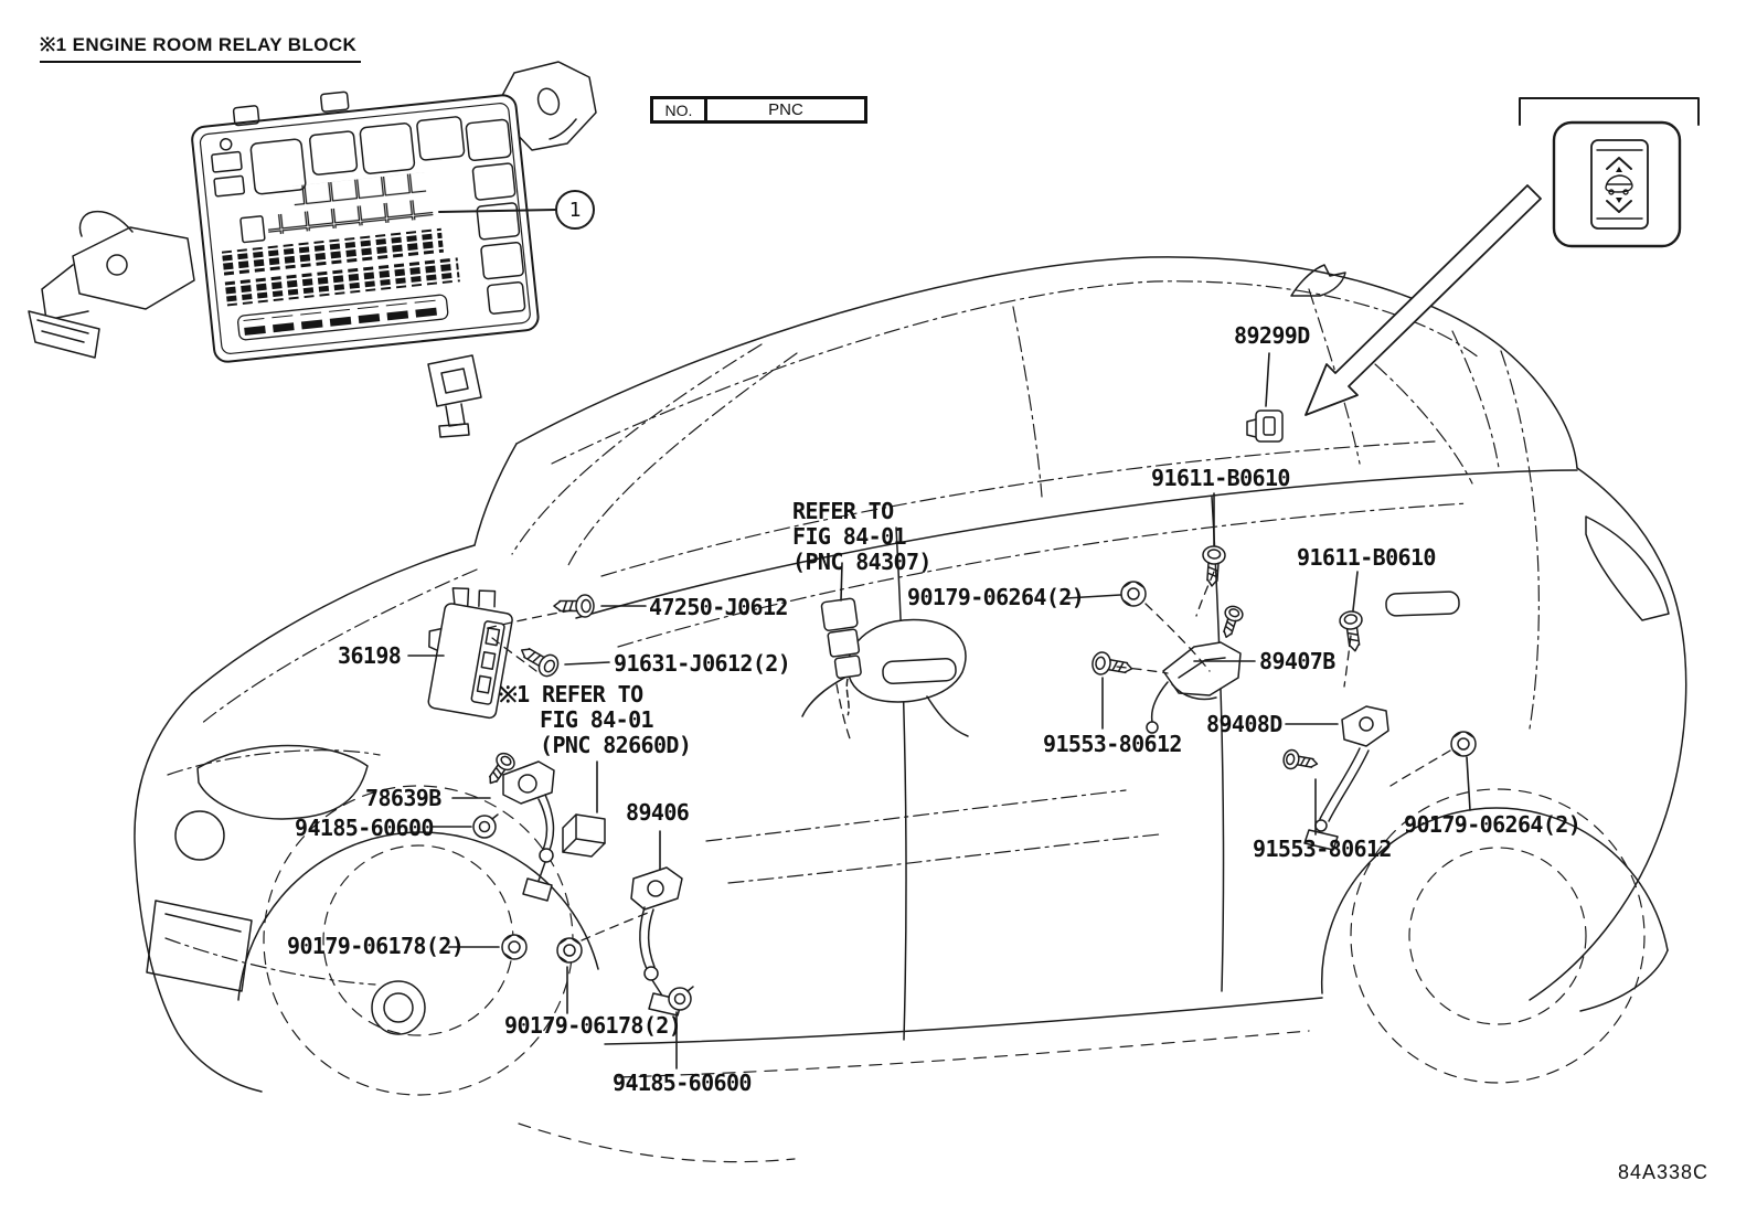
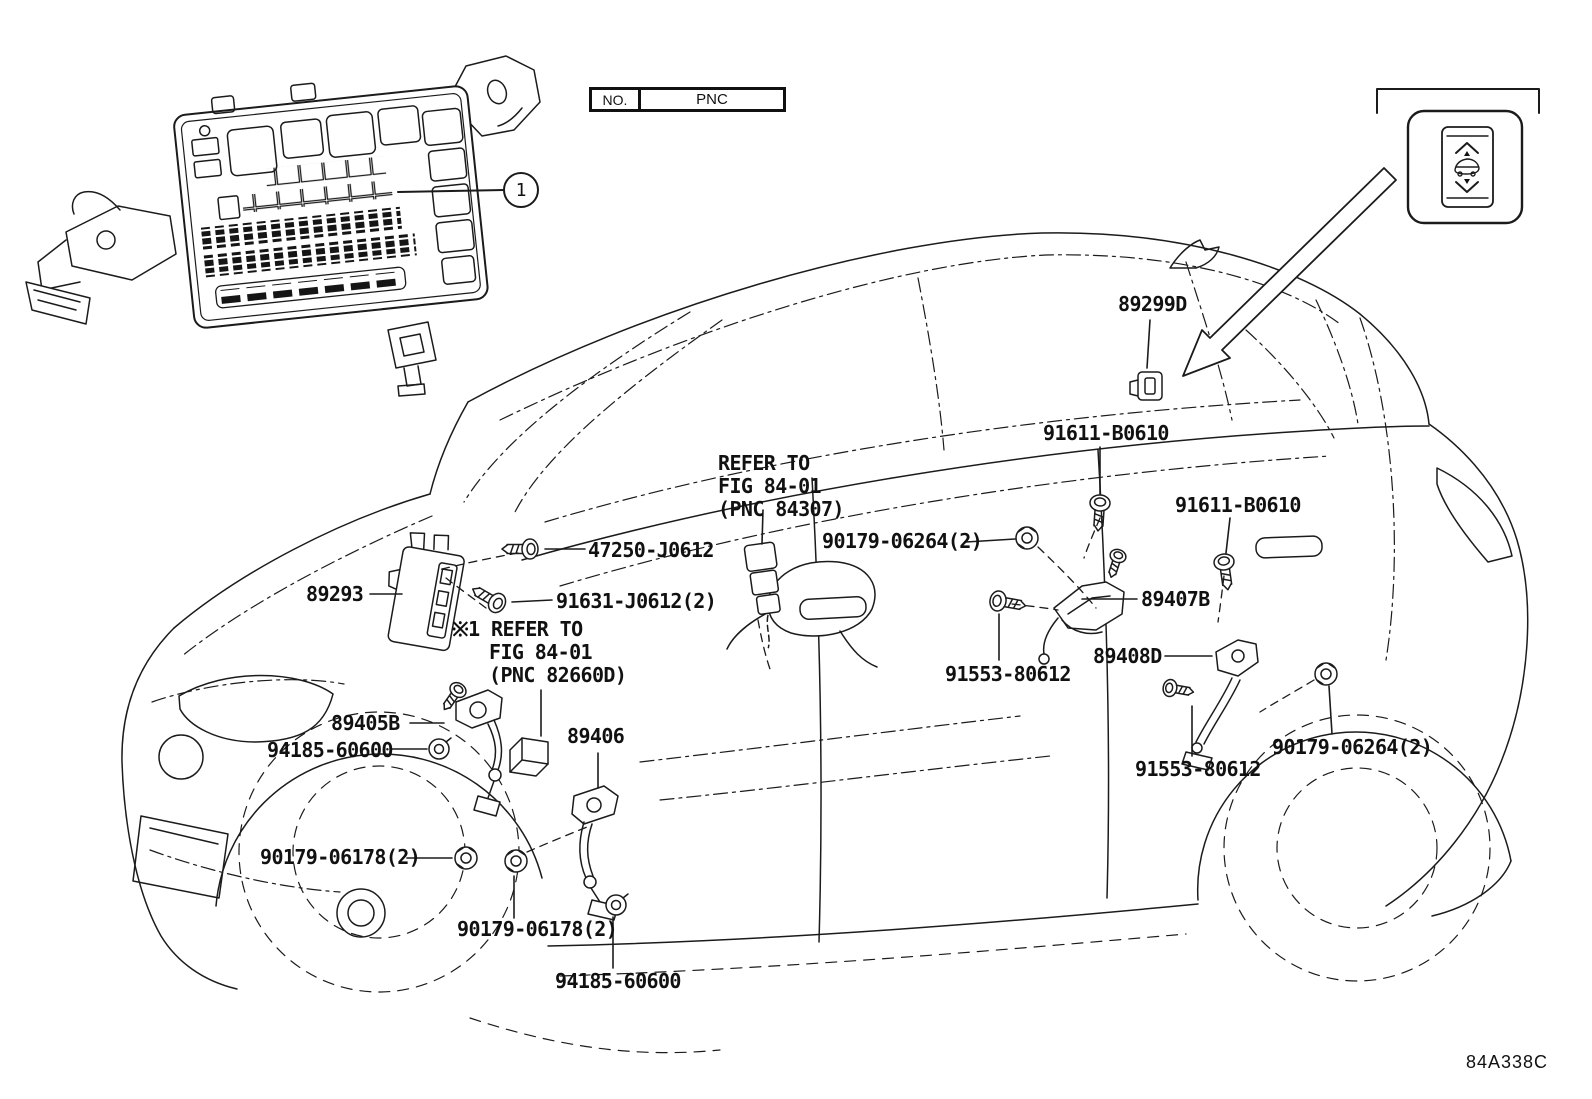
  1
- ※1 ENGINE ROOM RELAY BLOCK
  NO.	PNC
  89299D
  91611-B0610
  91611-B0610
  REFER TO
  FIG 84-01
  (PNC 84307)
  90179-06264(2)
  47250-J0612
  91631-J0612(2)
- 36198
+ 89293
  ※1 REFER TO
  FIG 84-01
  (PNC 82660D)
  89407B
  89408D
  91553-80612
  91553-80612
  90179-06264(2)
- 78639B
+ 89405B
  94185-60600
  89406
  90179-06178(2)
  90179-06178(2)
  94185-60600
  84A338C
